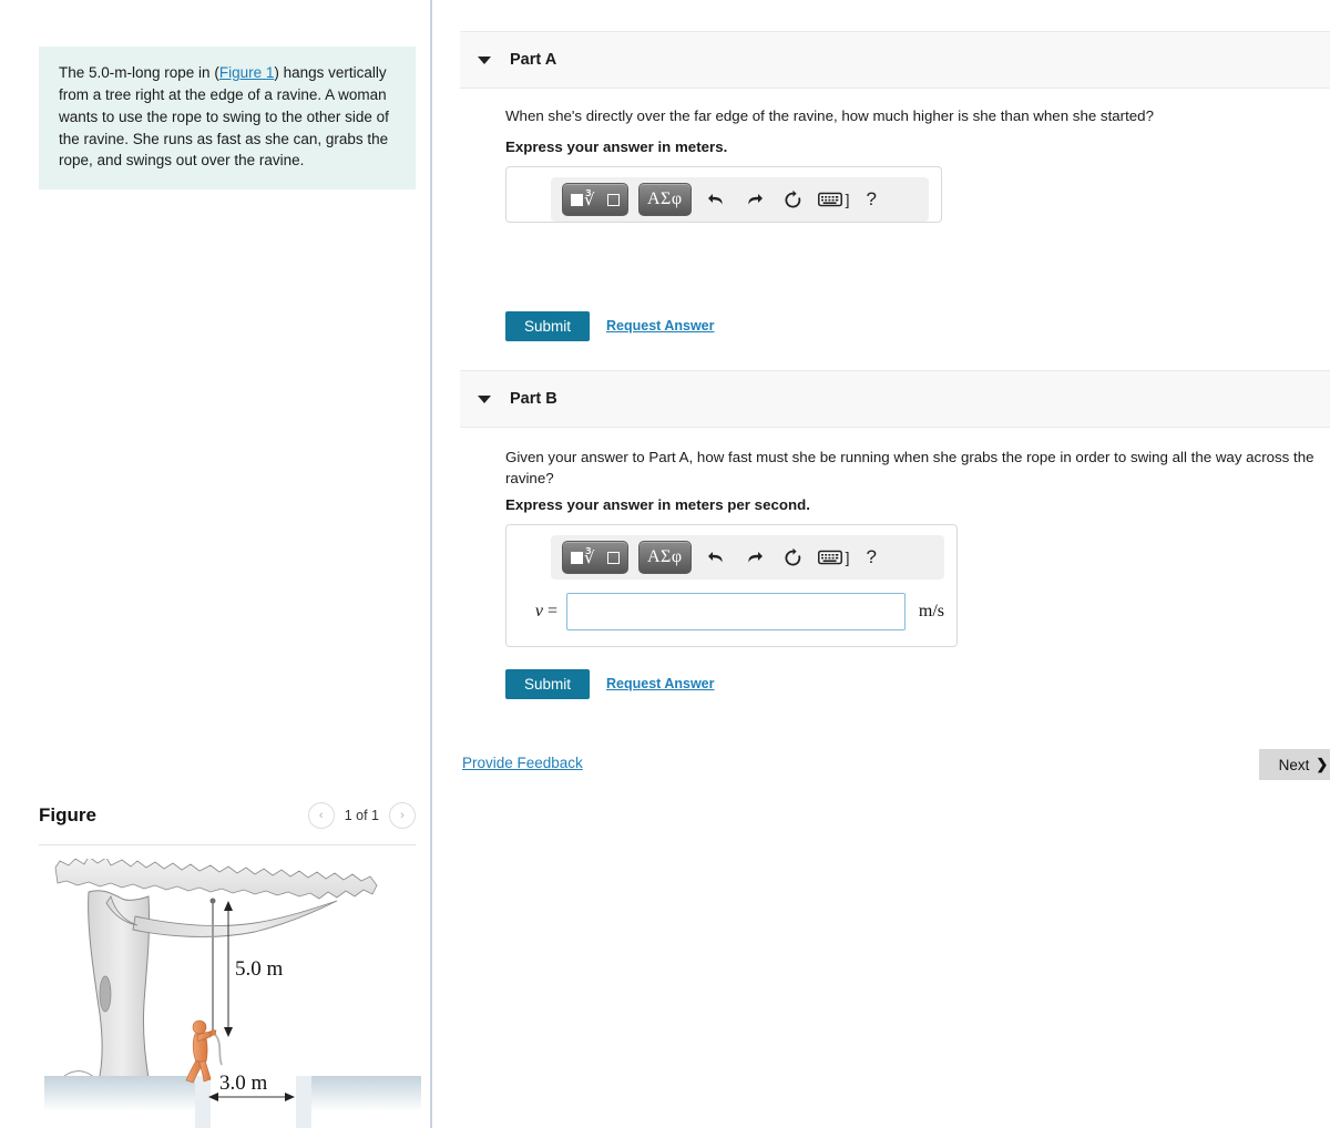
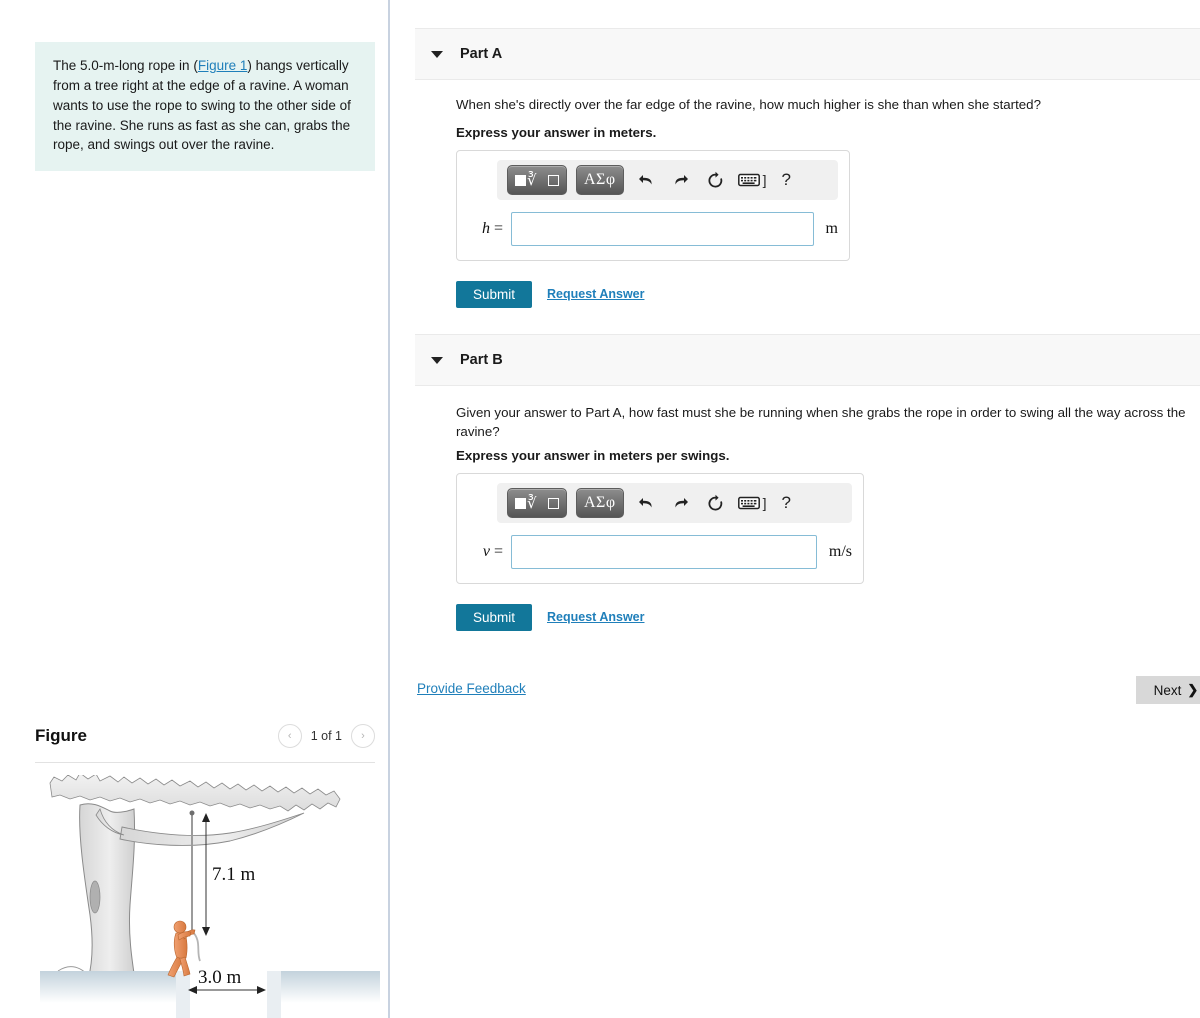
  The 5.0-m-long rope in (Figure 1) hangs vertically from a tree right at the edge of a ravine. A woman wants to use the rope to swing to the other side of the ravine. She runs as fast as she can, grabs the rope, and swings out over the ravine.
  Figure
  ‹
  1 of 1
  ›
- 5.0 m
+ 7.1 m
  3.0 m
  Part A
  When she's directly over the far edge of the ravine, how much higher is she than when she started?
  Express your answer in meters.
  ∛
  ΑΣφ
  ]
  ?
+ h =
+ m
  Submit
  Request Answer
  Part B
  Given your answer to Part A, how fast must she be running when she grabs the rope in order to swing all the way across the ravine?
- Express your answer in meters per second.
+ Express your answer in meters per swings.
  ∛
  ΑΣφ
  ]
  ?
  v =
  m/s
  Submit
  Request Answer
  Provide Feedback
  Next
  ❯
